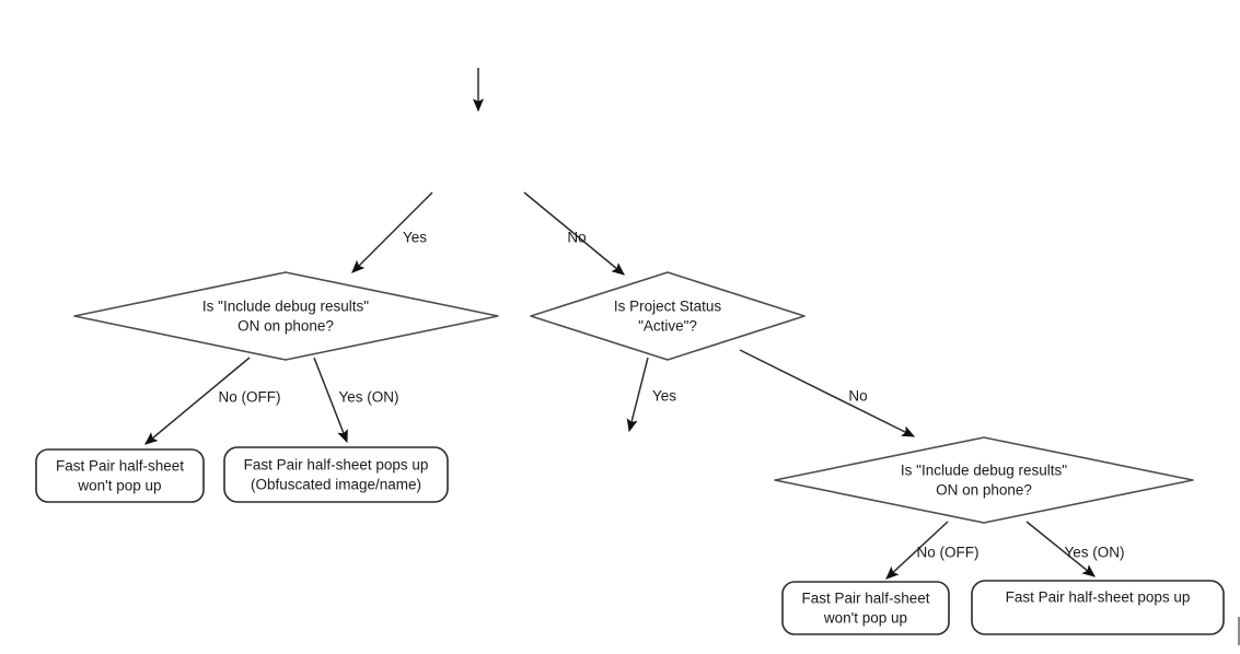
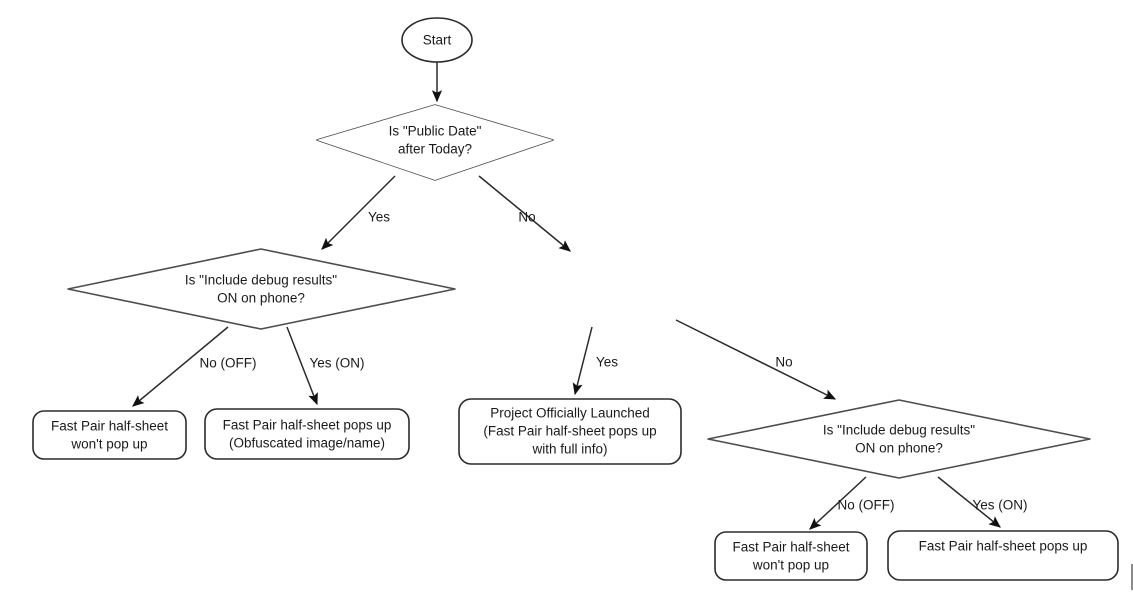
  Yes
  No
  No (OFF)
  Yes (ON)
  Yes
  No
  No (OFF)
  Yes (ON)
+ Start
+ Is "Public Date"
+ after Today?
  Is "Include debug results"
  ON on phone?
- Is Project Status
- "Active"?
  Is "Include debug results"
  ON on phone?
  Fast Pair half-sheet
  won't pop up
  Fast Pair half-sheet pops up
  (Obfuscated image/name)
+ Project Officially Launched
+ (Fast Pair half-sheet pops up
+ with full info)
  Fast Pair half-sheet
  won't pop up
  Fast Pair half-sheet pops up
